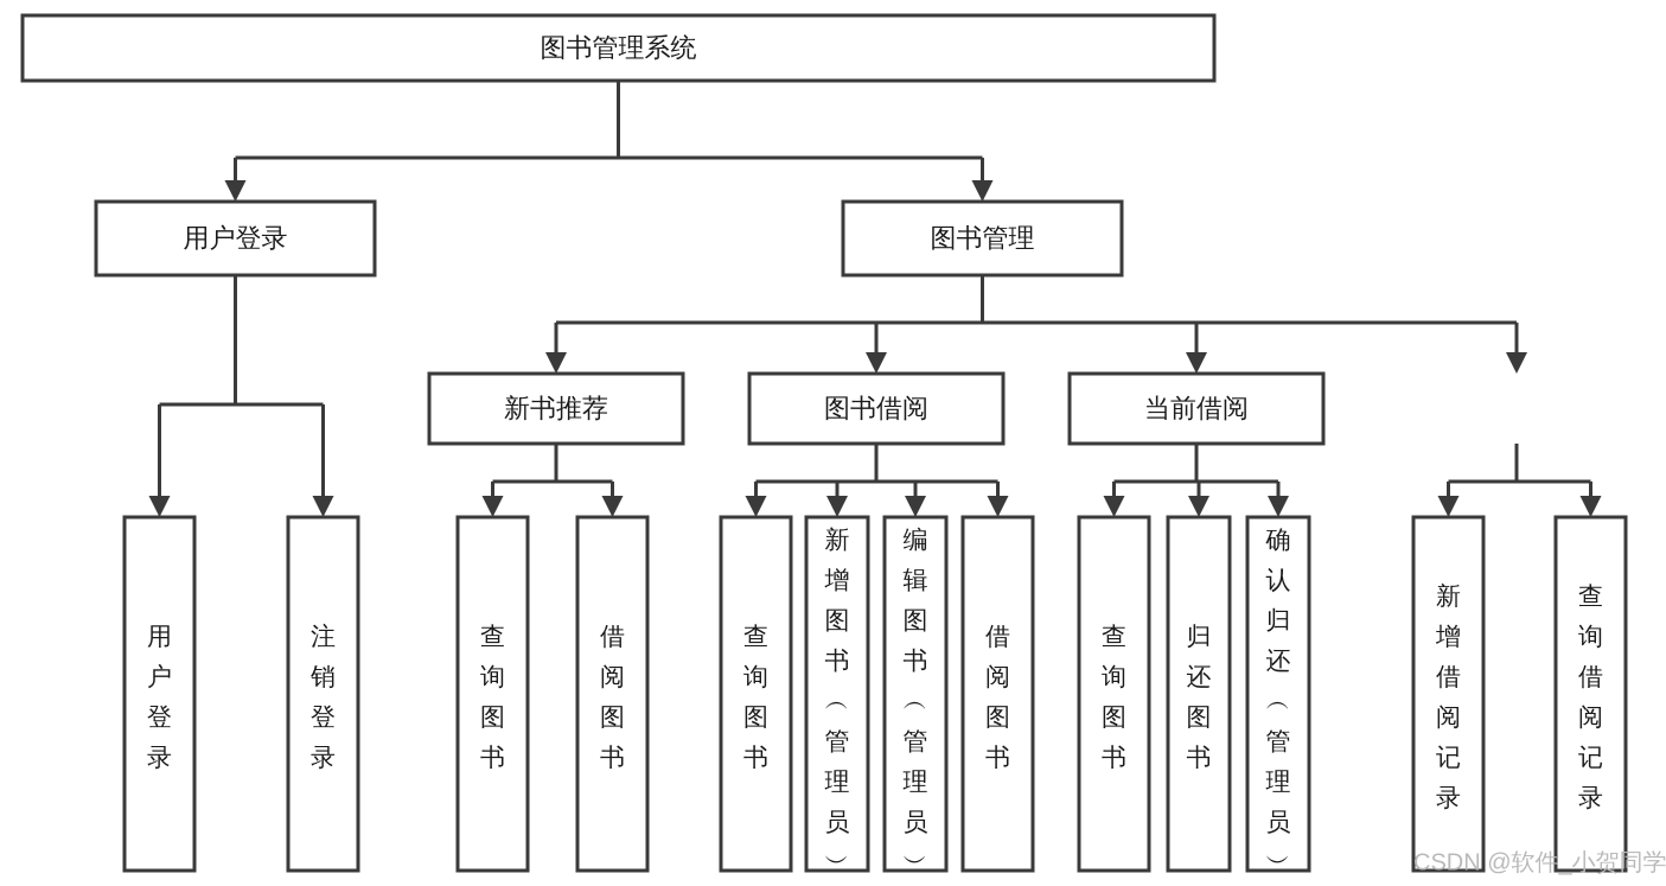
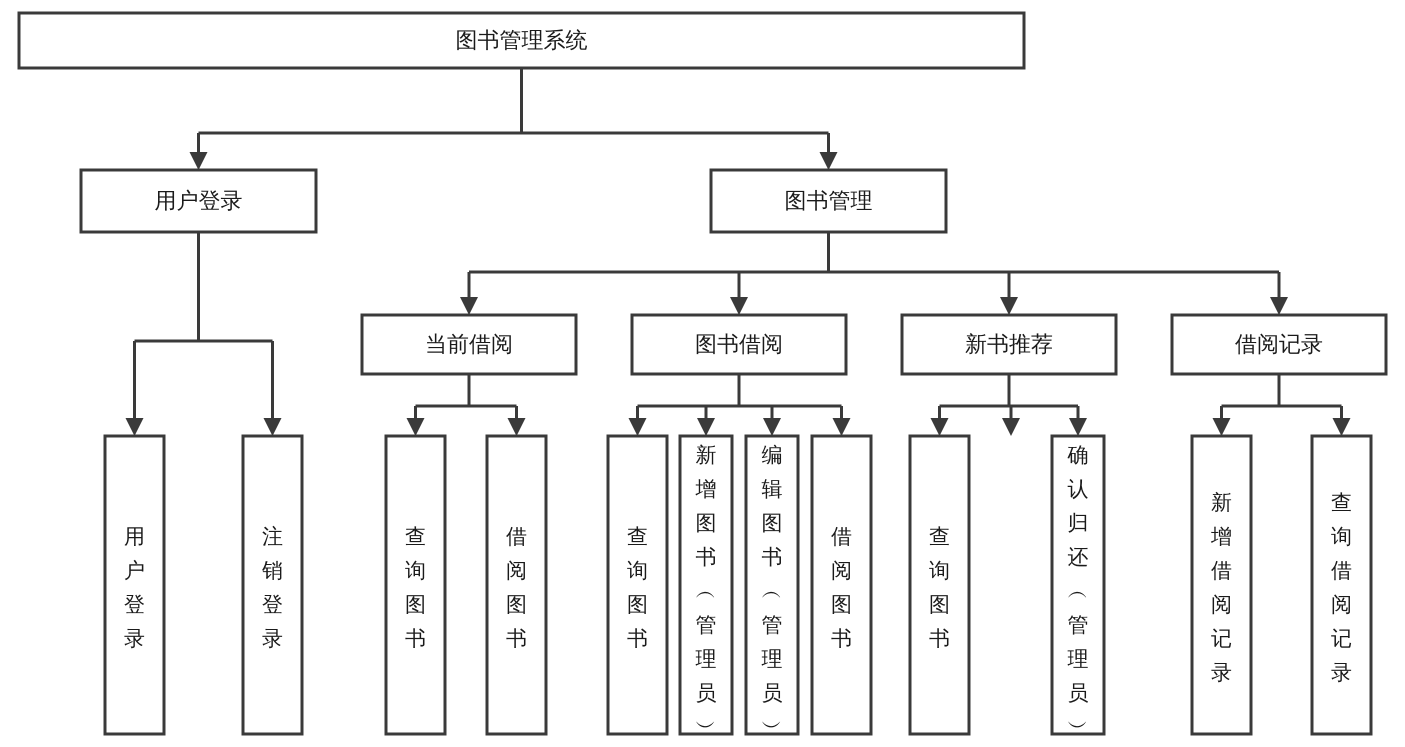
  图书管理系统
  用户登录
  图书管理
- 新书推荐
+ 当前借阅
  图书借阅
- 当前借阅
+ 新书推荐
+ 借阅记录
  用户登录
  注销登录
  查询图书
  借阅图书
  查询图书
  新增图书 ︵ 管理员 ︶
  编辑图书 ︵ 管理员 ︶
  借阅图书
  查询图书
- 归还图书
  确认归还 ︵ 管理员 ︶
  新增借阅记录
  查询借阅记录
- CSDN @软件_小贺同学
